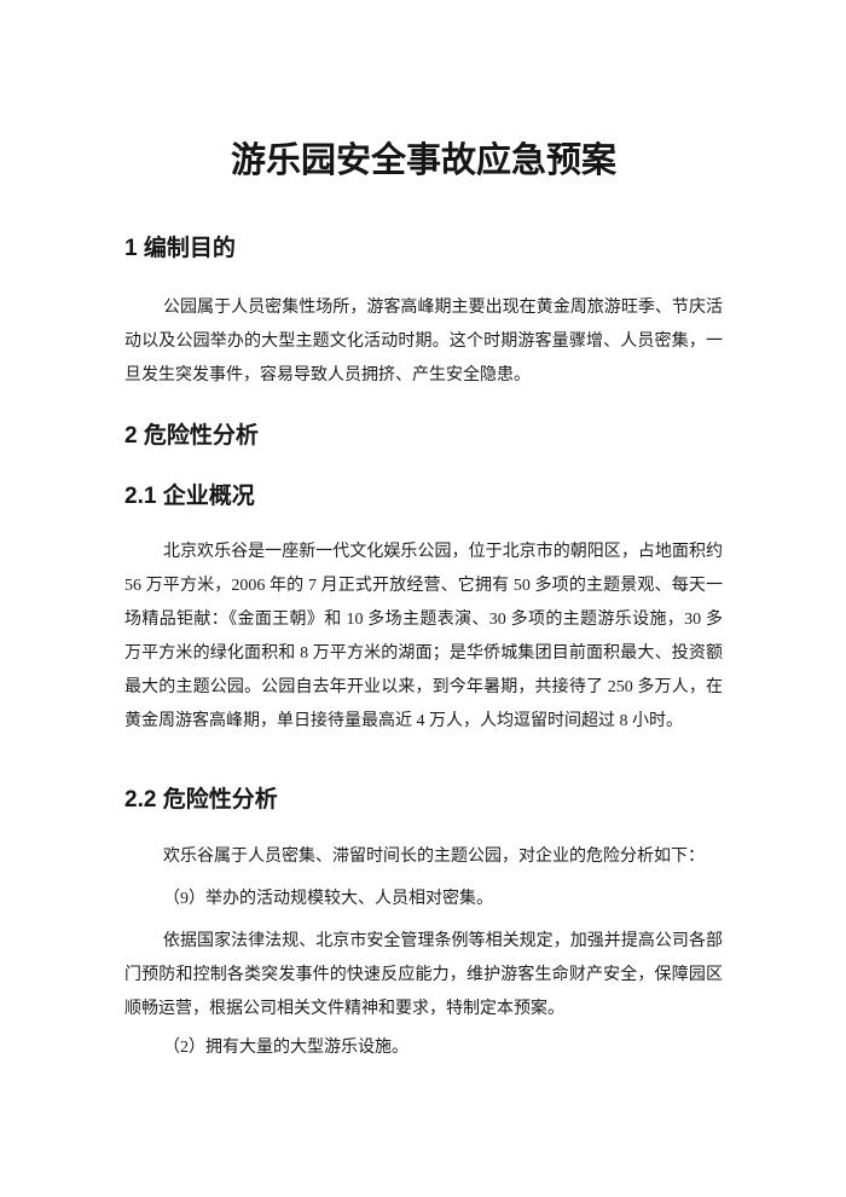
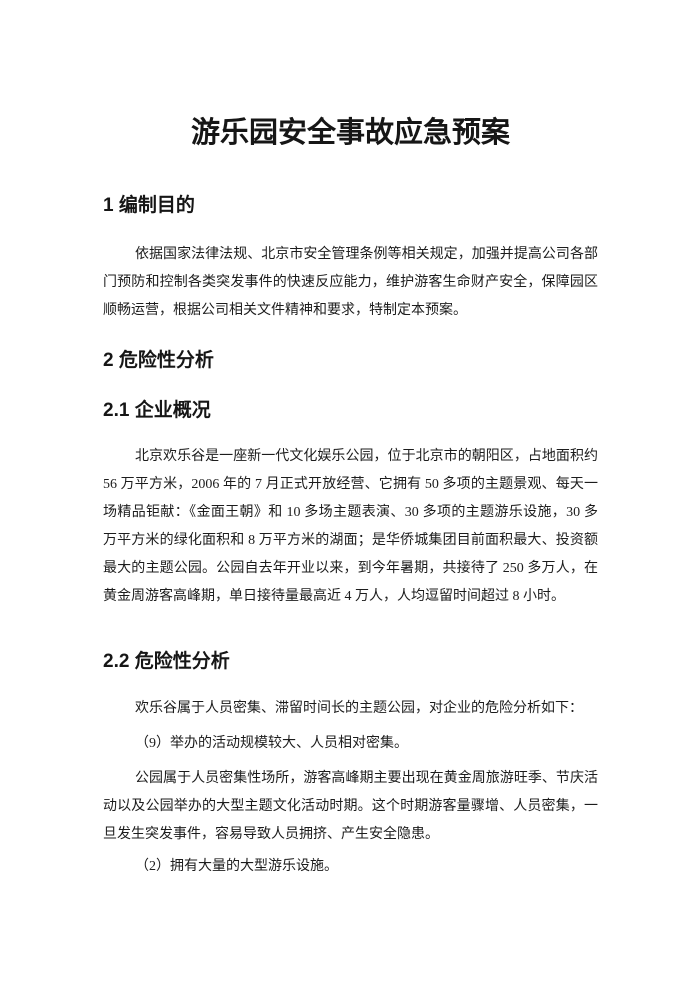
  游乐园安全事故应急预案
  1 编制目的
- 公园属于人员密集性场所，游客高峰期主要出现在黄金周旅游旺季、节庆活动以及公园举办的大型主题文化活动时期。这个时期游客量骤增、人员密集，一旦发生突发事件，容易导致人员拥挤、产生安全隐患。
+ 依据国家法律法规、北京市安全管理条例等相关规定，加强并提高公司各部门预防和控制各类突发事件的快速反应能力，维护游客生命财产安全，保障园区顺畅运营，根据公司相关文件精神和要求，特制定本预案。
  2 危险性分析
  2.1 企业概况
  北京欢乐谷是一座新一代文化娱乐公园，位于北京市的朝阳区，占地面积约 56 万平方米，2006 年的 7 月正式开放经营、它拥有 50 多项的主题景观、每天一场精品钜献：《金面王朝》和 10 多场主题表演、30 多项的主题游乐设施，30 多万平方米的绿化面积和 8 万平方米的湖面；是华侨城集团目前面积最大、投资额最大的主题公园。公园自去年开业以来，到今年暑期，共接待了 250 多万人，在黄金周游客高峰期，单日接待量最高近 4 万人，人均逗留时间超过 8 小时。
  2.2 危险性分析
  欢乐谷属于人员密集、滞留时间长的主题公园，对企业的危险分析如下：
  （9）举办的活动规模较大、人员相对密集。
- 依据国家法律法规、北京市安全管理条例等相关规定，加强并提高公司各部门预防和控制各类突发事件的快速反应能力，维护游客生命财产安全，保障园区顺畅运营，根据公司相关文件精神和要求，特制定本预案。
+ 公园属于人员密集性场所，游客高峰期主要出现在黄金周旅游旺季、节庆活动以及公园举办的大型主题文化活动时期。这个时期游客量骤增、人员密集，一旦发生突发事件，容易导致人员拥挤、产生安全隐患。
  （2）拥有大量的大型游乐设施。
